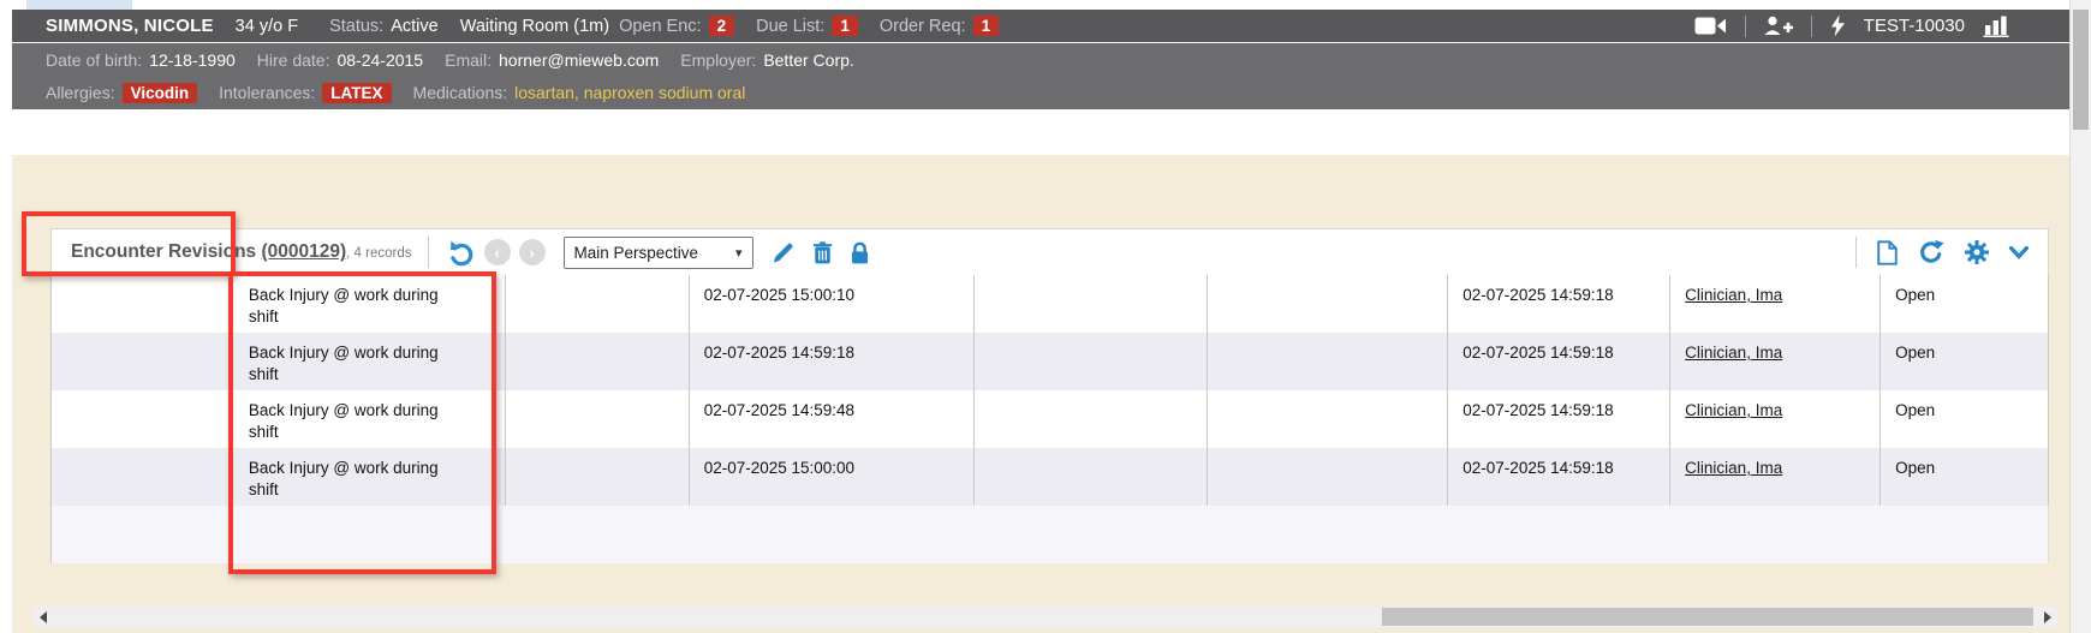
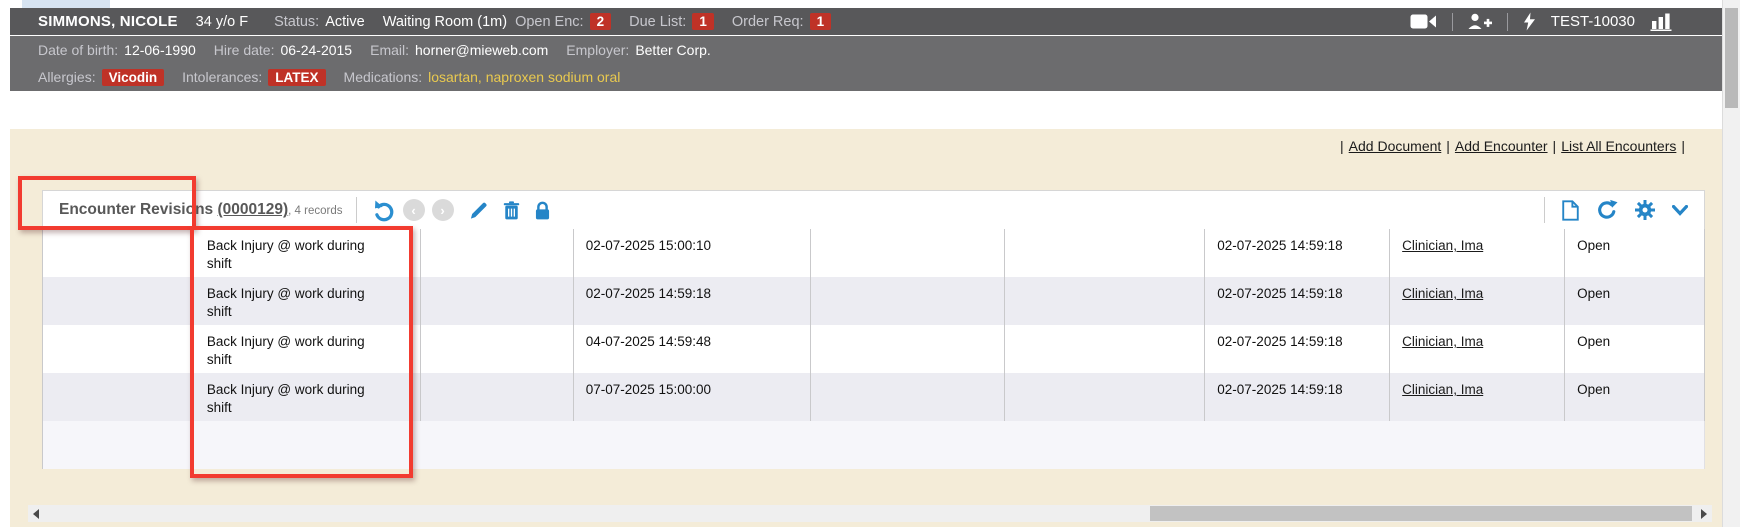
  SIMMONS, NICOLE
  34 y/o F
  Status:
  Active
  Waiting Room (1m)
  Open Enc:
  2
  Due List:
  1
  Order Req:
  1
  TEST-10030
  Date of birth:
- 12-18-1990
+ 12-06-1990
  Hire date:
- 08-24-2015
+ 06-24-2015
  Email:
  horner@mieweb.com
  Employer:
  Better Corp.
  Allergies:
  Vicodin
  Intolerances:
  LATEX
  Medications:
  losartan, naproxen sodium oral
+ | Add Document | Add Encounter | List All Encounters |
  Encounter Revisions (0000129), 4 records
  ‹
  ›
- Main Perspective
- ▾
  Back Injury @ work during shift
  02-07-2025 15:00:10
  02-07-2025 14:59:18
  Clinician, Ima
  Open
  Back Injury @ work during shift
  02-07-2025 14:59:18
  02-07-2025 14:59:18
  Clinician, Ima
  Open
  Back Injury @ work during shift
- 02-07-2025 14:59:48
+ 04-07-2025 14:59:48
  02-07-2025 14:59:18
  Clinician, Ima
  Open
  Back Injury @ work during shift
- 02-07-2025 15:00:00
+ 07-07-2025 15:00:00
  02-07-2025 14:59:18
  Clinician, Ima
  Open
